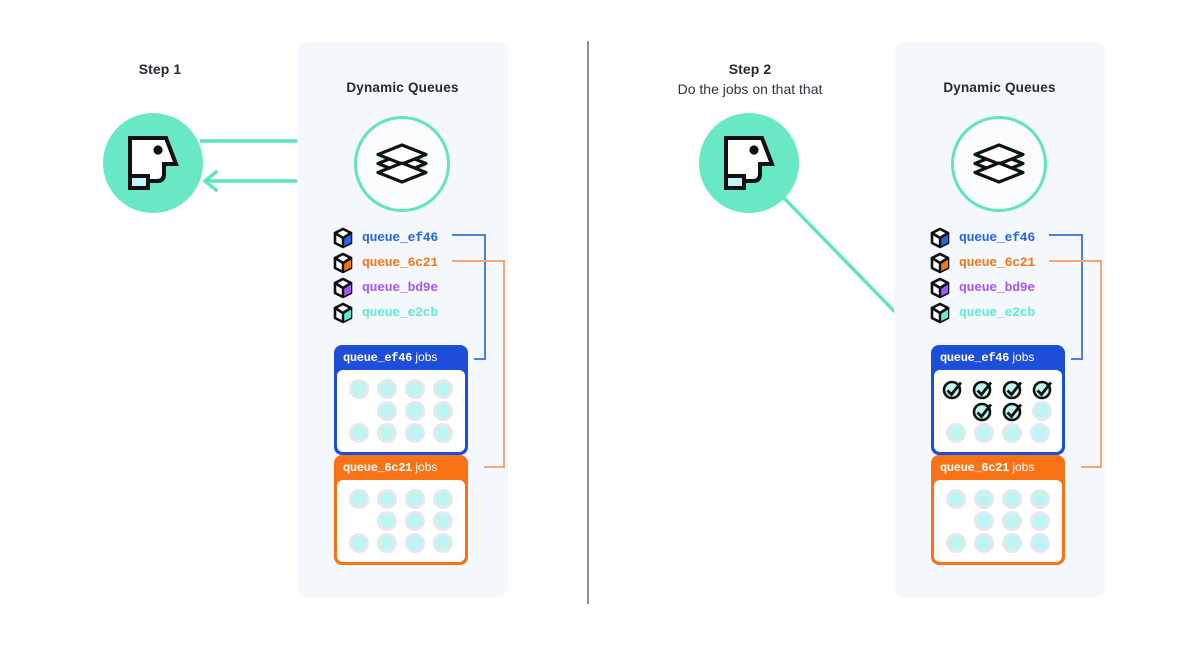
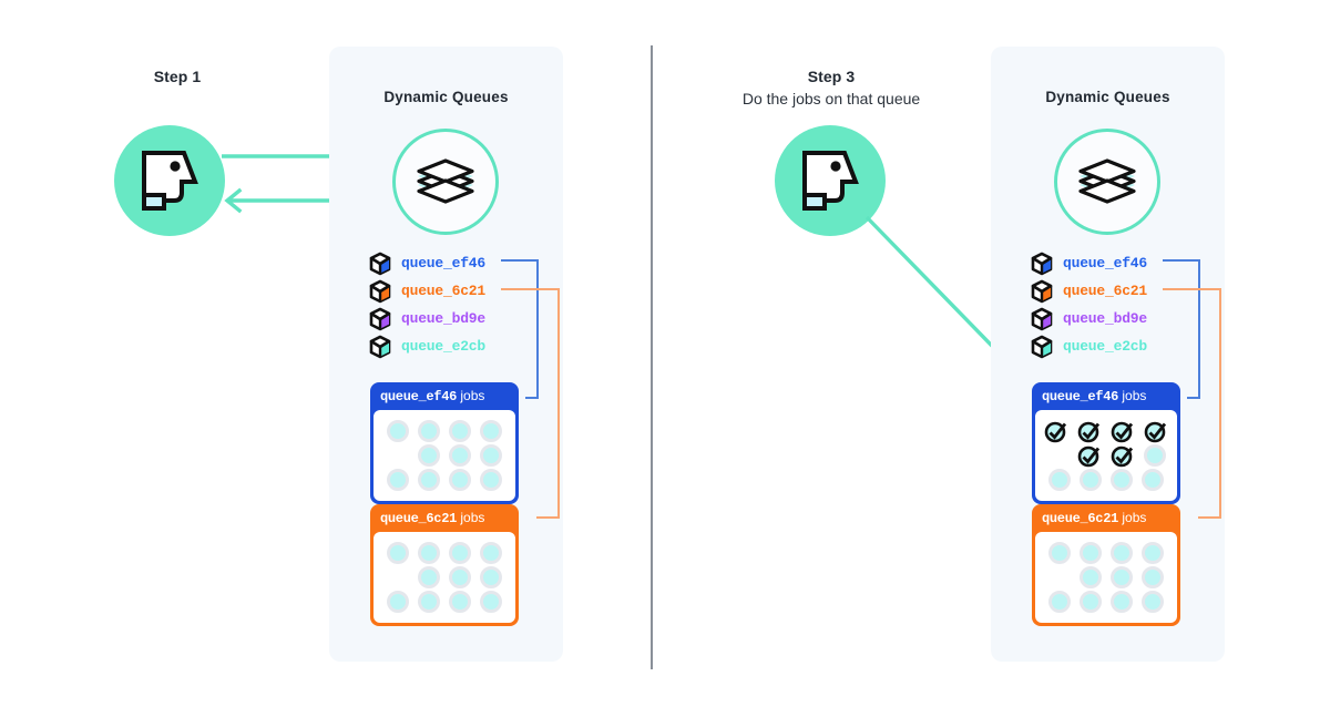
  Step 1
  Dynamic Queues
  queue_ef46
  queue_6c21
  queue_bd9e
  queue_e2cb
  queue_ef46 jobs
  queue_6c21 jobs
- Step 2
+ Step 3
- Do the jobs on that that
+ Do the jobs on that queue
  Dynamic Queues
  queue_ef46
  queue_6c21
  queue_bd9e
  queue_e2cb
  queue_ef46 jobs
  queue_6c21 jobs
